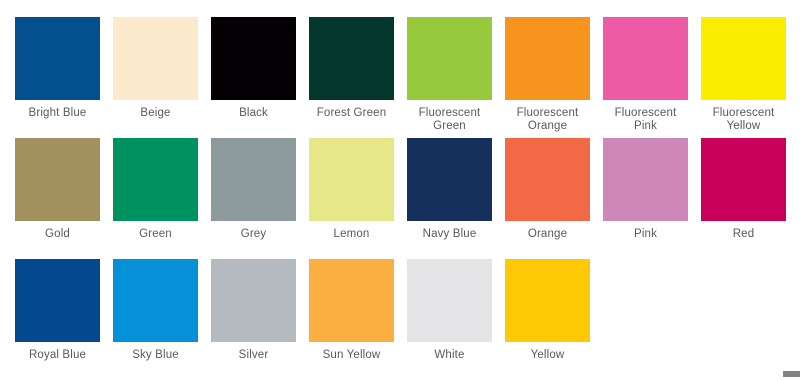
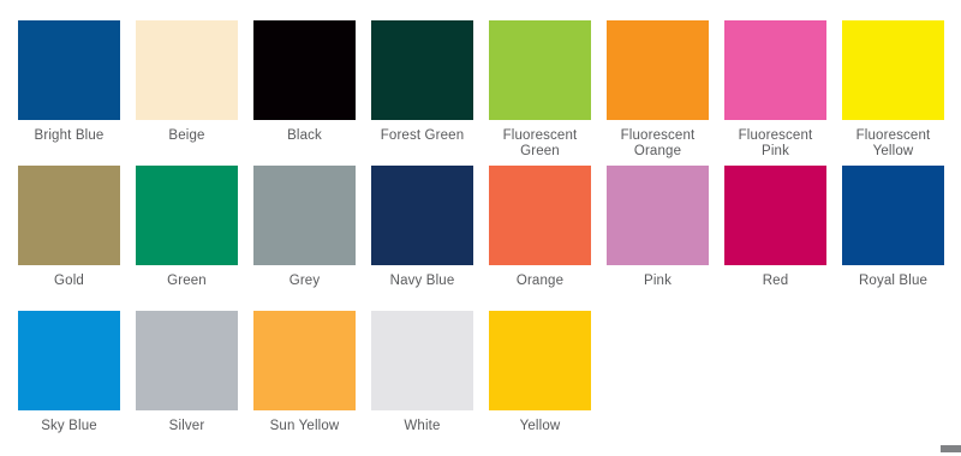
  Bright Blue
  Beige
  Black
  Forest Green
  Fluorescent
  Green
  Fluorescent
  Orange
  Fluorescent
  Pink
  Fluorescent
  Yellow
  Gold
  Green
  Grey
- Lemon
  Navy Blue
  Orange
  Pink
  Red
  Royal Blue
  Sky Blue
  Silver
  Sun Yellow
  White
  Yellow
